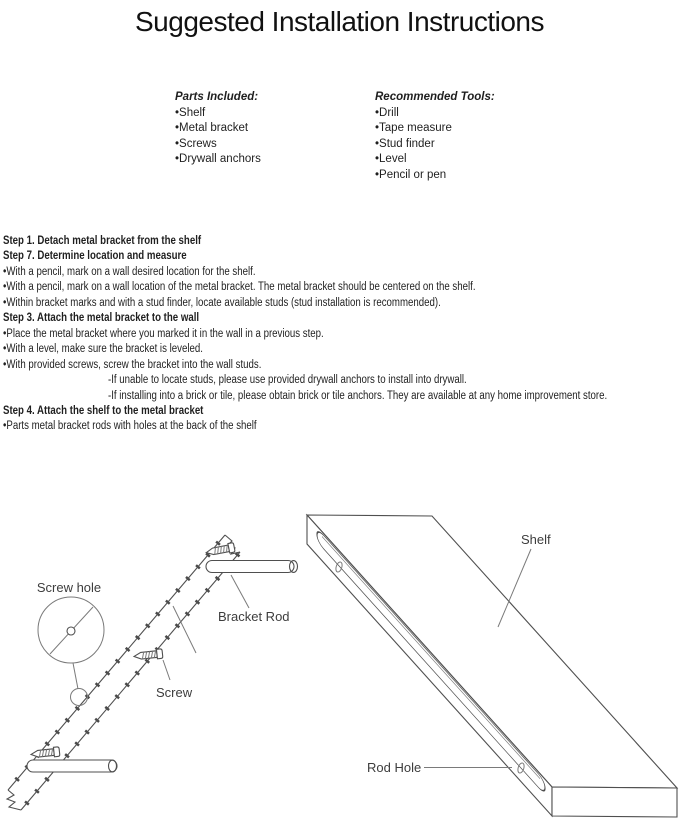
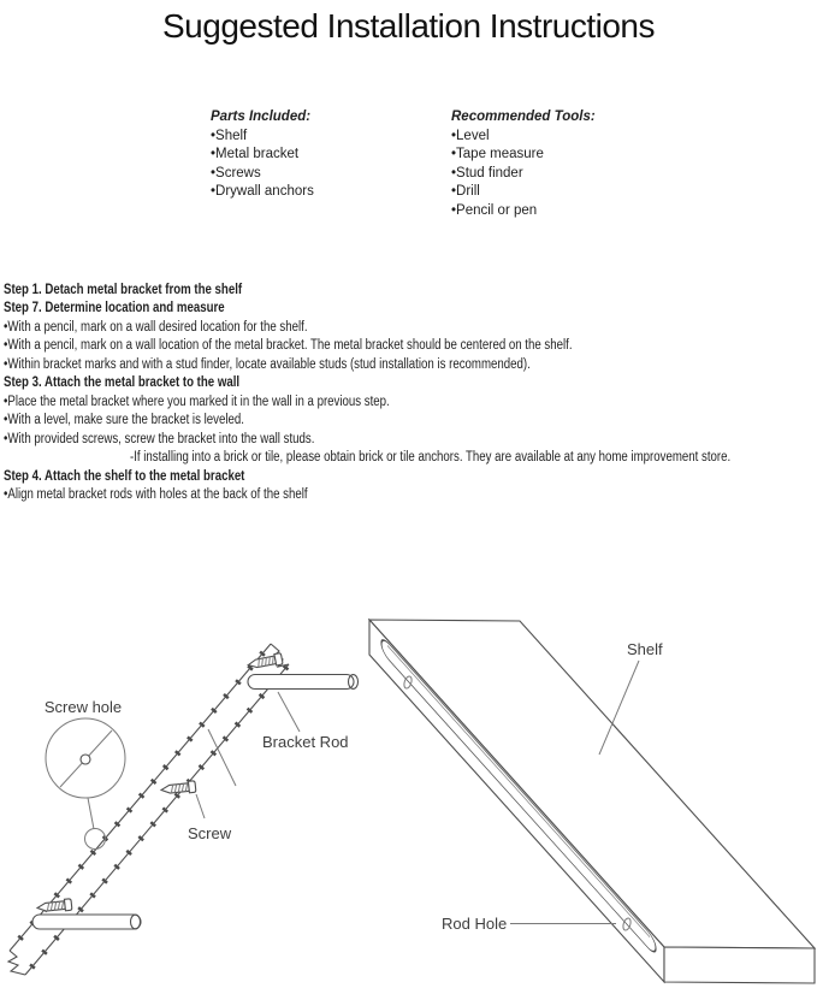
  Suggested Installation Instructions
  Parts Included:
  •Shelf
  •Metal bracket
  •Screws
  •Drywall anchors
  Recommended Tools:
- •Drill
+ •Level
  •Tape measure
  •Stud finder
- •Level
+ •Drill
  •Pencil or pen
  Step 1. Detach metal bracket from the shelf
  Step 7. Determine location and measure
  •With a pencil, mark on a wall desired location for the shelf.
  •With a pencil, mark on a wall location of the metal bracket. The metal bracket should be centered on the shelf.
  •Within bracket marks and with a stud finder, locate available studs (stud installation is recommended).
  Step 3. Attach the metal bracket to the wall
  •Place the metal bracket where you marked it in the wall in a previous step.
  •With a level, make sure the bracket is leveled.
  •With provided screws, screw the bracket into the wall studs.
- -If unable to locate studs, please use provided drywall anchors to install into drywall.
  -If installing into a brick or tile, please obtain brick or tile anchors. They are available at any home improvement store.
  Step 4. Attach the shelf to the metal bracket
- •Parts metal bracket rods with holes at the back of the shelf
+ •Align metal bracket rods with holes at the back of the shelf
  Screw hole
  Bracket Rod
  Screw
  Shelf
  Rod Hole
